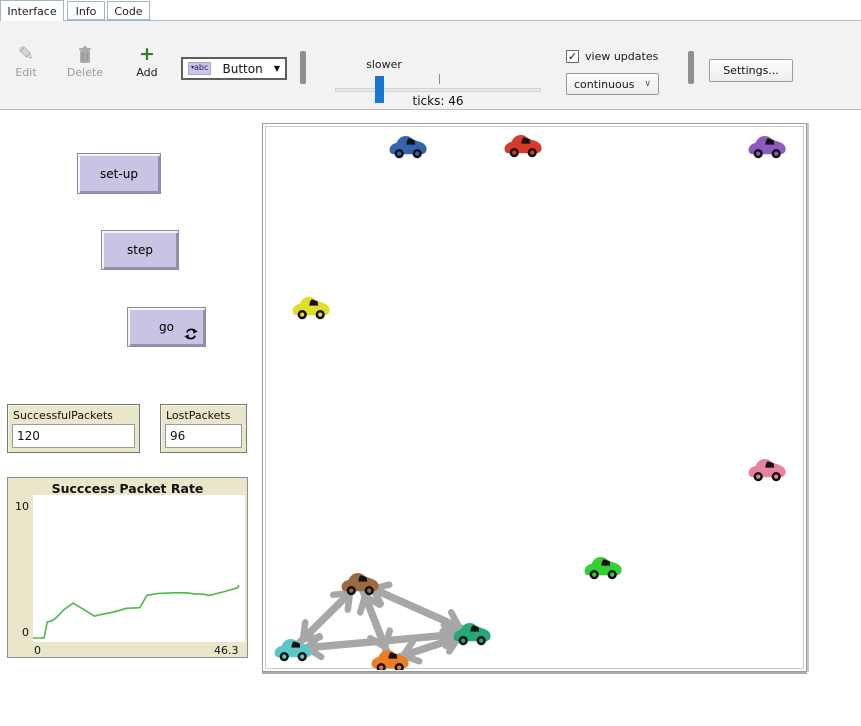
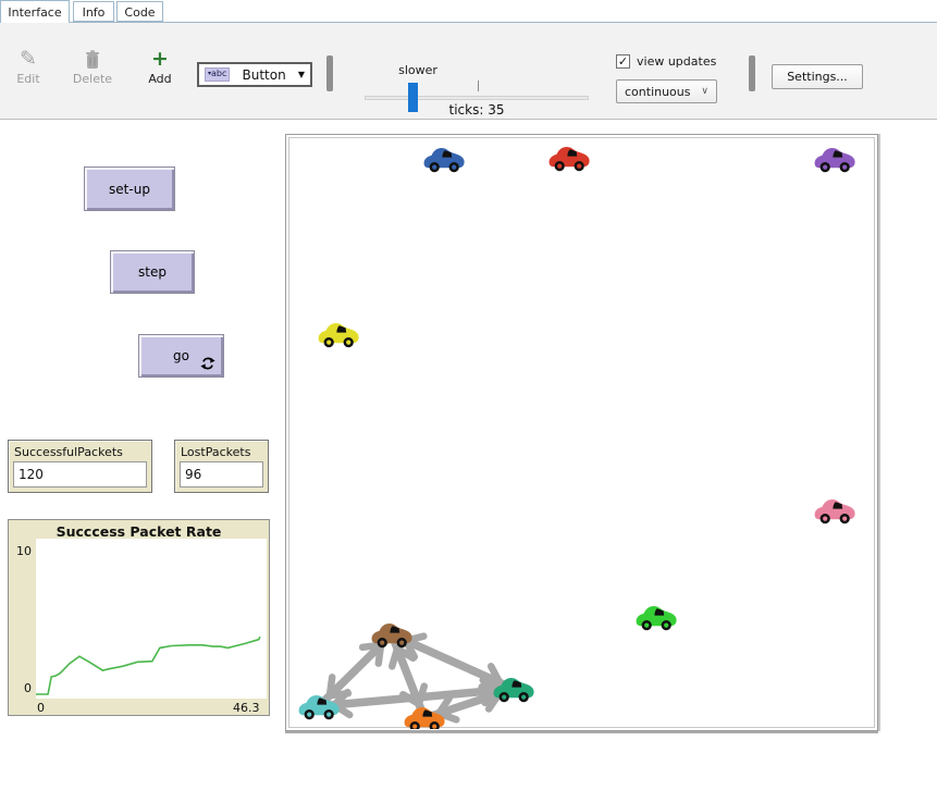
  Interface
  Info
  Code
  ✎
  Edit
  Delete
  +
  Add
  abc
  Button
  ▼
  slower
- ticks: 46
+ ticks: 35
  ✓
  view updates
  continuous
  ∨
  Settings...
  set-up
  step
  go
  SuccessfulPackets
  120
  LostPackets
  96
  Succcess Packet Rate
  10
  0
  0
  46.3
